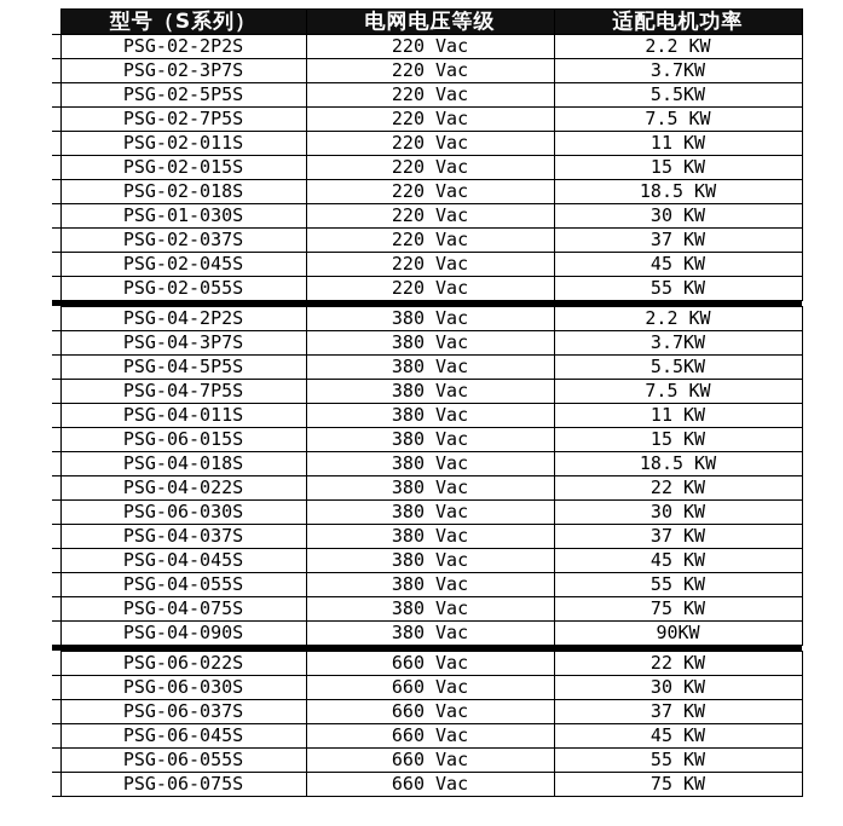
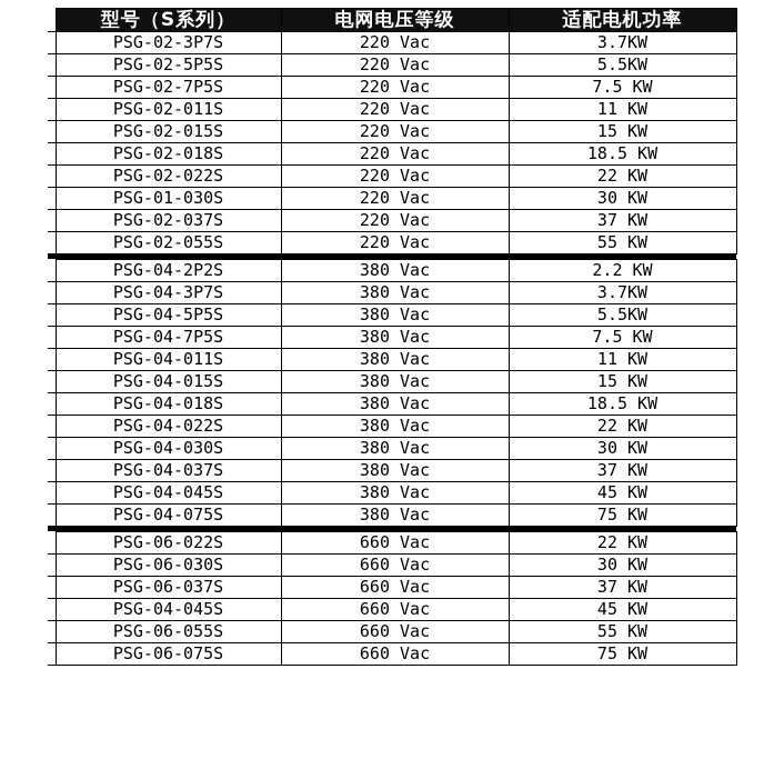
  	型号（S系列）	电网电压等级	适配电机功率
- 	PSG-02-2P2S	220 Vac	2.2 KW
  	PSG-02-3P7S	220 Vac	3.7KW
  	PSG-02-5P5S	220 Vac	5.5KW
  	PSG-02-7P5S	220 Vac	7.5 KW
  	PSG-02-011S	220 Vac	11 KW
  	PSG-02-015S	220 Vac	15 KW
  	PSG-02-018S	220 Vac	18.5 KW
+ 	PSG-02-022S	220 Vac	22 KW
  	PSG-01-030S	220 Vac	30 KW
  	PSG-02-037S	220 Vac	37 KW
- 	PSG-02-045S	220 Vac	45 KW
  	PSG-02-055S	220 Vac	55 KW
  	PSG-04-2P2S	380 Vac	2.2 KW
  	PSG-04-3P7S	380 Vac	3.7KW
  	PSG-04-5P5S	380 Vac	5.5KW
  	PSG-04-7P5S	380 Vac	7.5 KW
  	PSG-04-011S	380 Vac	11 KW
- 	PSG-06-015S	380 Vac	15 KW
+ 	PSG-04-015S	380 Vac	15 KW
  	PSG-04-018S	380 Vac	18.5 KW
  	PSG-04-022S	380 Vac	22 KW
- 	PSG-06-030S	380 Vac	30 KW
+ 	PSG-04-030S	380 Vac	30 KW
  	PSG-04-037S	380 Vac	37 KW
  	PSG-04-045S	380 Vac	45 KW
- 	PSG-04-055S	380 Vac	55 KW
  	PSG-04-075S	380 Vac	75 KW
- 	PSG-04-090S	380 Vac	90KW
  	PSG-06-022S	660 Vac	22 KW
  	PSG-06-030S	660 Vac	30 KW
  	PSG-06-037S	660 Vac	37 KW
- 	PSG-06-045S	660 Vac	45 KW
+ 	PSG-04-045S	660 Vac	45 KW
  	PSG-06-055S	660 Vac	55 KW
  	PSG-06-075S	660 Vac	75 KW
